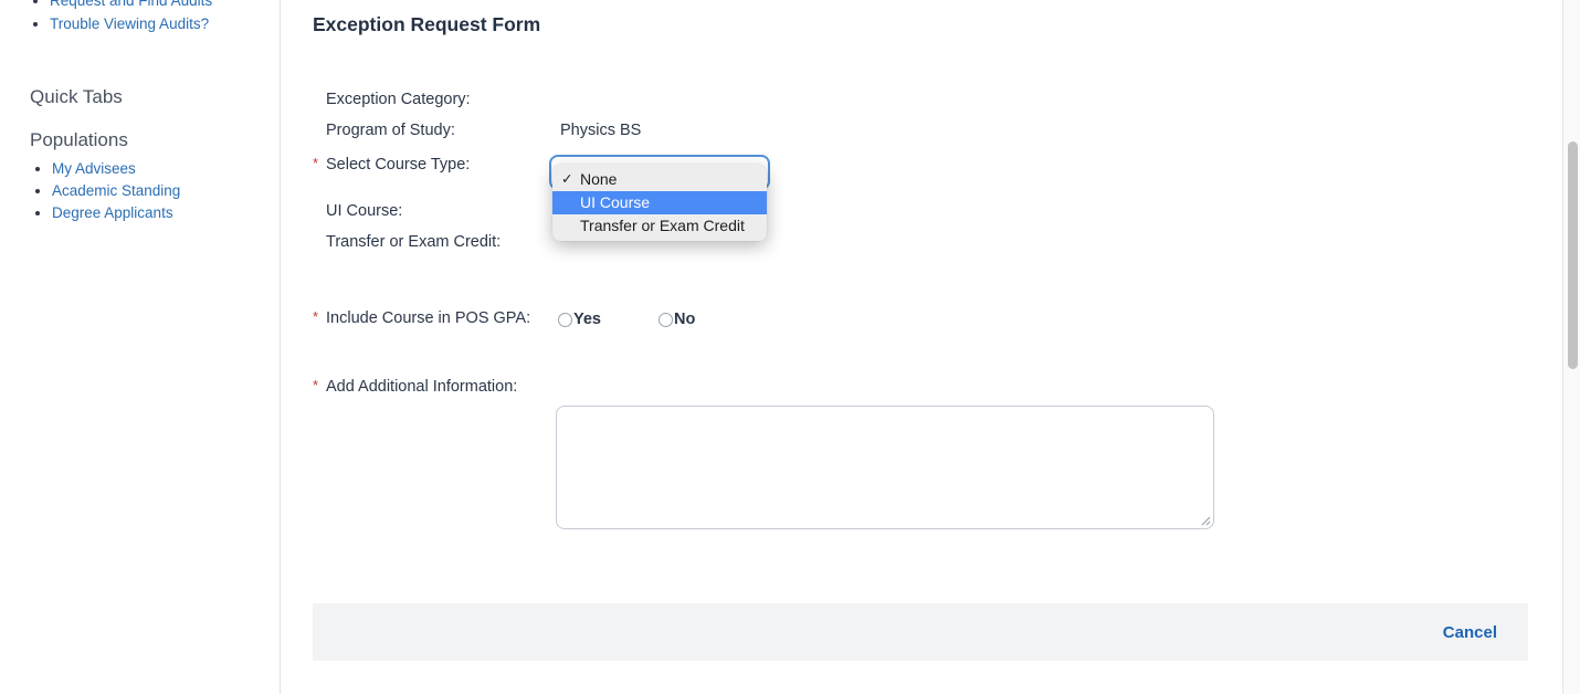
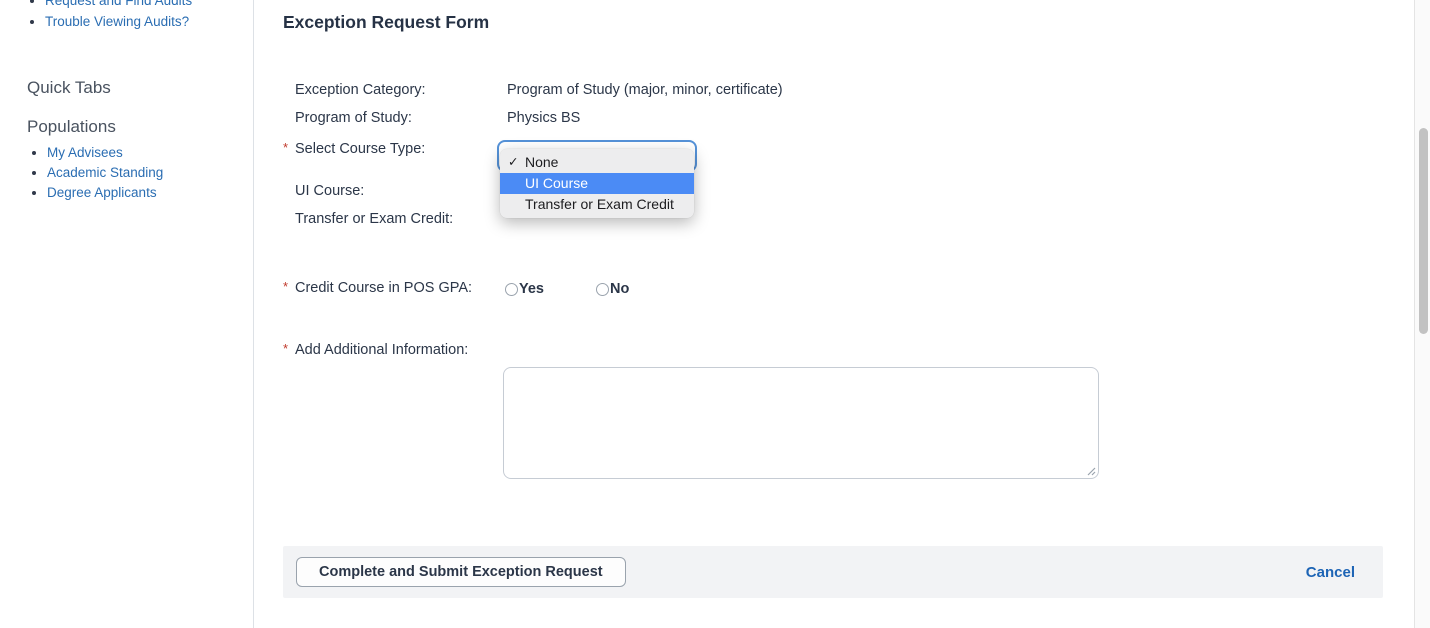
  Request and Find Audits
  Trouble Viewing Audits?
  Quick Tabs
  Populations
  My Advisees
  Academic Standing
  Degree Applicants
  Exception Request Form
  Exception Category:
+ Program of Study (major, minor, certificate)
  Program of Study:
  Physics BS
  *
  Select Course Type:
  ✓
  None
  UI Course
  Transfer or Exam Credit
  UI Course:
  Transfer or Exam Credit:
  *
- Include Course in POS GPA:
+ Credit Course in POS GPA:
  Yes
  No
  *
  Add Additional Information:
+ Complete and Submit Exception Request
  Cancel
